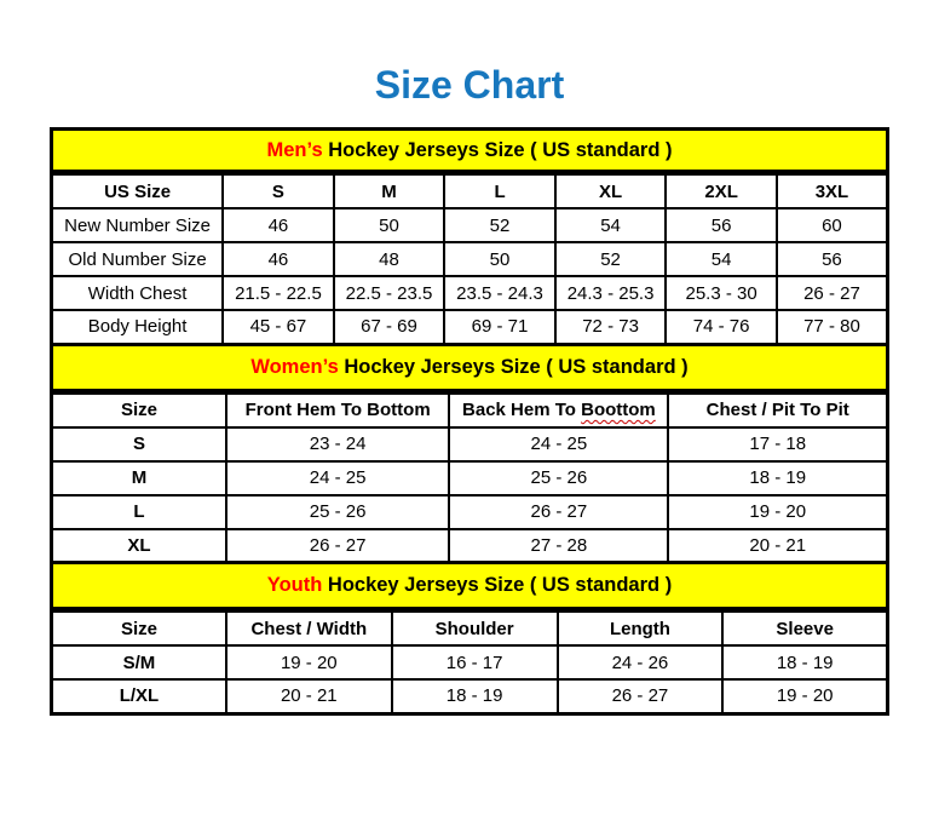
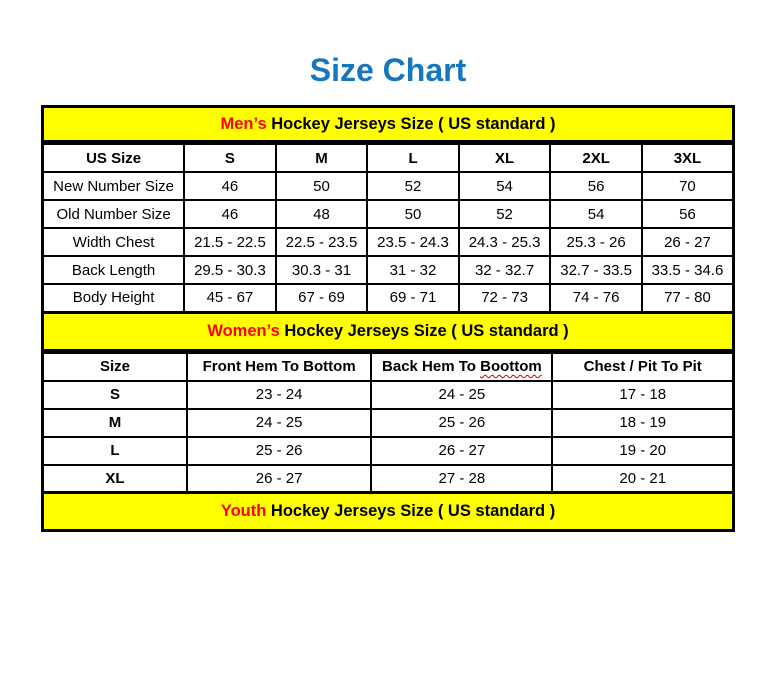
  Size Chart
  Men’s
  Hockey Jerseys Size ( US standard )
  US Size	S	M	L	XL	2XL	3XL
- New Number Size	46	50	52	54	56	60
+ New Number Size	46	50	52	54	56	70
  Old Number Size	46	48	50	52	54	56
- Width Chest	21.5 - 22.5	22.5 - 23.5	23.5 - 24.3	24.3 - 25.3	25.3 - 30	26 - 27
+ Width Chest	21.5 - 22.5	22.5 - 23.5	23.5 - 24.3	24.3 - 25.3	25.3 - 26	26 - 27
+ Back Length	29.5 - 30.3	30.3 - 31	31 - 32	32 - 32.7	32.7 - 33.5	33.5 - 34.6
  Body Height	45 - 67	67 - 69	69 - 71	72 - 73	74 - 76	77 - 80
  Women’s
  Hockey Jerseys Size ( US standard )
  Size	Front Hem To Bottom	Back Hem To Boottom	Chest / Pit To Pit
  S	23 - 24	24 - 25	17 - 18
  M	24 - 25	25 - 26	18 - 19
  L	25 - 26	26 - 27	19 - 20
  XL	26 - 27	27 - 28	20 - 21
  Youth
  Hockey Jerseys Size ( US standard )
- Size	Chest / Width	Shoulder	Length	Sleeve
- S/M	19 - 20	16 - 17	24 - 26	18 - 19
- L/XL	20 - 21	18 - 19	26 - 27	19 - 20
